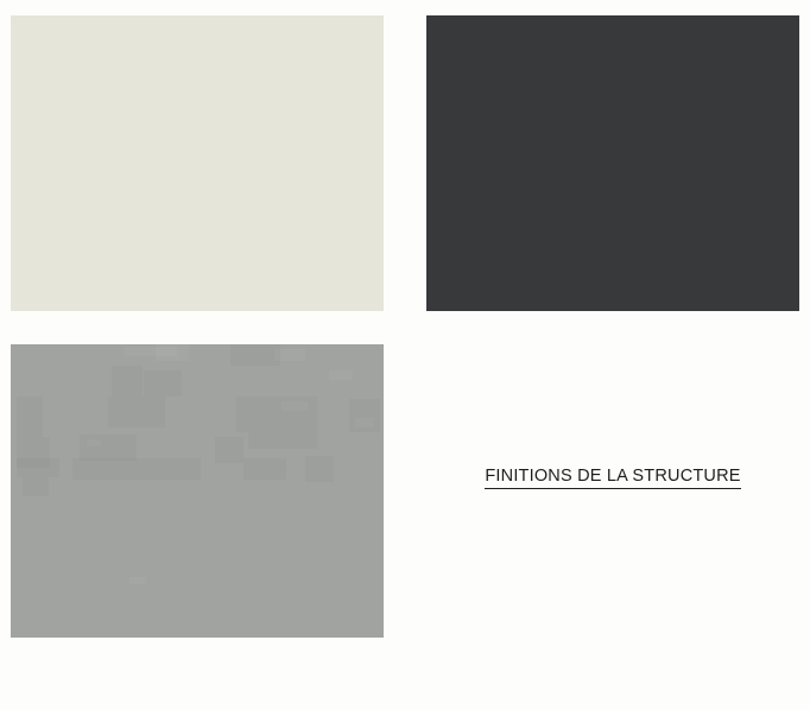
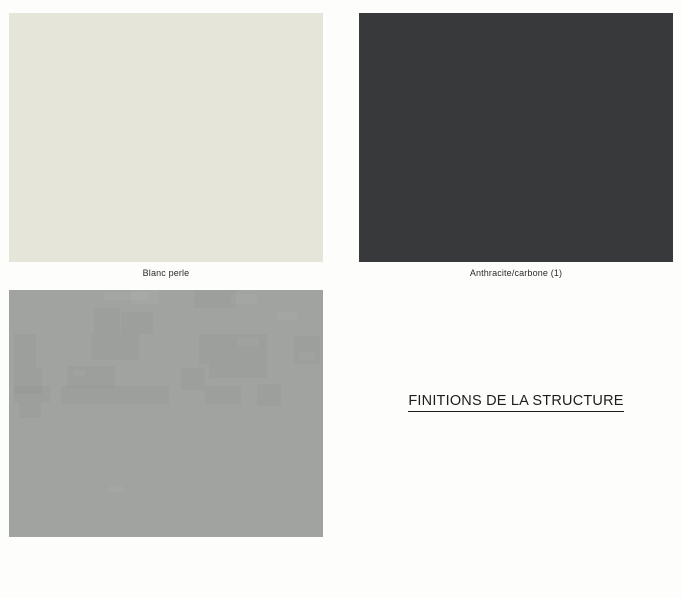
+ Blanc perle
+ Anthracite/carbone (1)
  FINITIONS DE LA STRUCTURE
